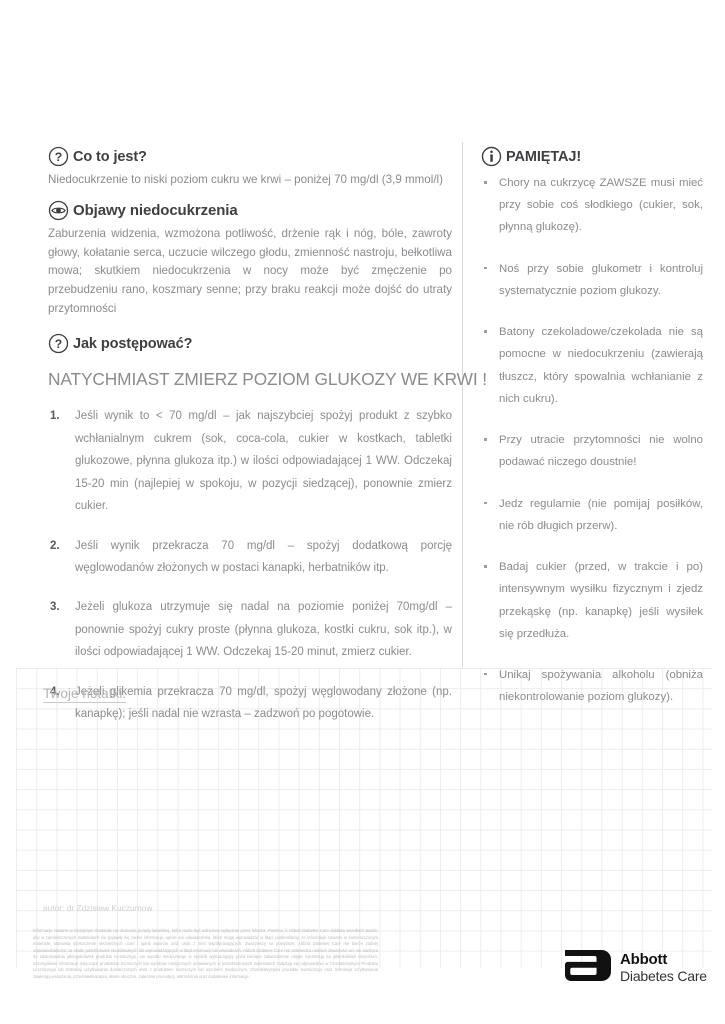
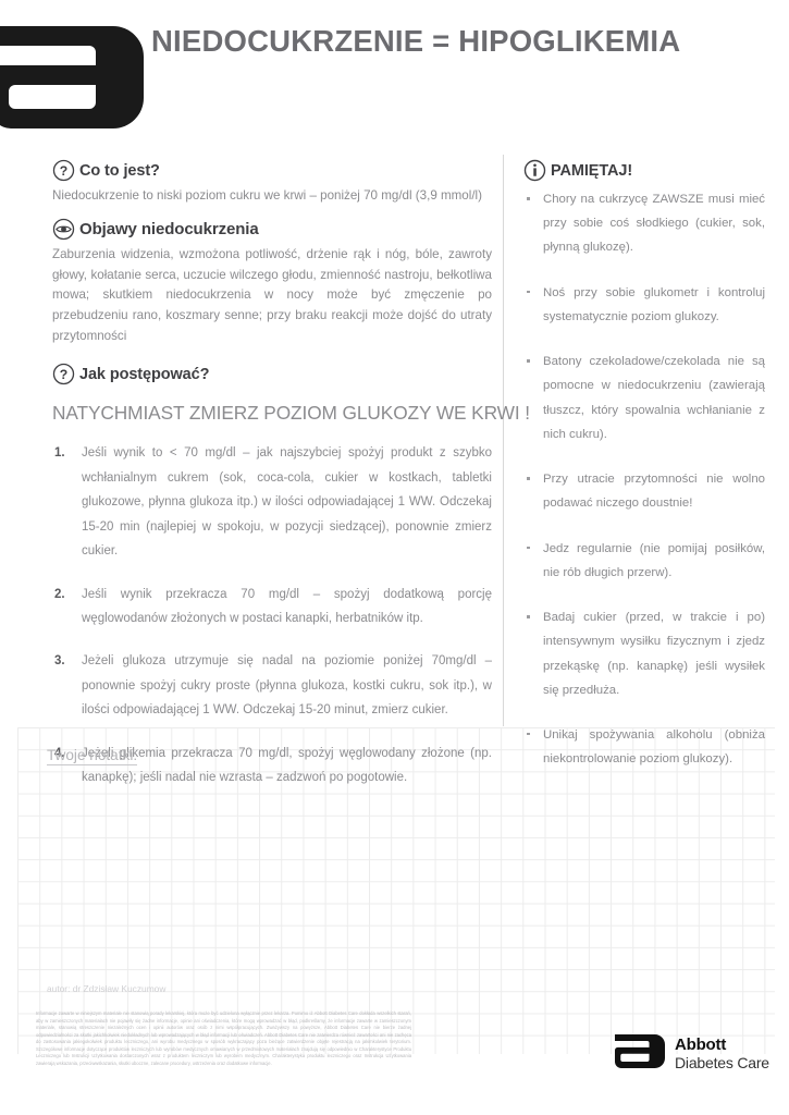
+ NIEDOCUKRZENIE = HIPOGLIKEMIA
  ?
  Co to jest?
  Niedocukrzenie to niski poziom cukru we krwi – poniżej 70 mg/dl (3,9 mmol/l)
  Objawy niedocukrzenia
  Zaburzenia widzenia, wzmożona potliwość, drżenie rąk i nóg, bóle, zawroty głowy, kołatanie serca, uczucie wilczego głodu, zmienność nastroju, bełkotliwa mowa; skutkiem niedocukrzenia w nocy może być zmęczenie po przebudzeniu rano, koszmary senne; przy braku reakcji może dojść do utraty przytomności
  ?
  Jak postępować?
  NATYCHMIAST ZMIERZ POZIOM GLUKOZY WE KRWI
  1.
  Jeśli wynik to < 70 mg/dl – jak najszybciej spożyj produkt z szybko wchłanialnym cukrem (sok, coca-cola, cukier w kostkach, tabletki glukozowe, płynna glukoza itp.) w ilości odpowiadającej 1 WW. Odczekaj 15-20 min (najlepiej w spokoju, w pozycji siedzącej), ponownie zmierz cukier.
  2.
  Jeśli wynik przekracza 70 mg/dl – spożyj dodatkową porcję węglowodanów złożonych w postaci kanapki, herbatników itp.
  3.
  Jeżeli glukoza utrzymuje się nadal na poziomie poniżej 70mg/dl – ponownie spożyj cukry proste (płynna glukoza, kostki cukru, sok itp.), w ilości odpowiadającej 1 WW. Odczekaj 15-20 minut, zmierz cukier.
  4.
  Jeżeli glikemia przekracza 70 mg/dl, spożyj węglowodany złożone (np. kanapkę); jeśli nadal nie wzrasta – zadzwoń po pogotowie.
  PAMIĘTAJ!
  Chory na cukrzycę ZAWSZE musi mieć przy sobie coś słodkiego (cukier, sok, płynną glukozę).
  Noś przy sobie glukometr i kontroluj systematycznie poziom glukozy.
  Batony czekoladowe/czekolada nie są pomocne w niedocukrzeniu (zawierają tłuszcz, który spowalnia wchłanianie z nich cukru).
  Przy utracie przytomności nie wolno podawać niczego doustnie!
  Jedz regularnie (nie pomijaj posiłków, nie rób długich przerw).
  Badaj cukier (przed, w trakcie i po) intensywnym wysiłku fizycznym i zjedz przekąskę (np. kanapkę) jeśli wysiłek się przedłuża.
  Unikaj spożywania alkoholu (obniża niekontrolowanie poziom glukozy).
  Twoje notatki:
  autor: dr Zdzisław Kuczumow
  Abbott
  Diabetes Care
